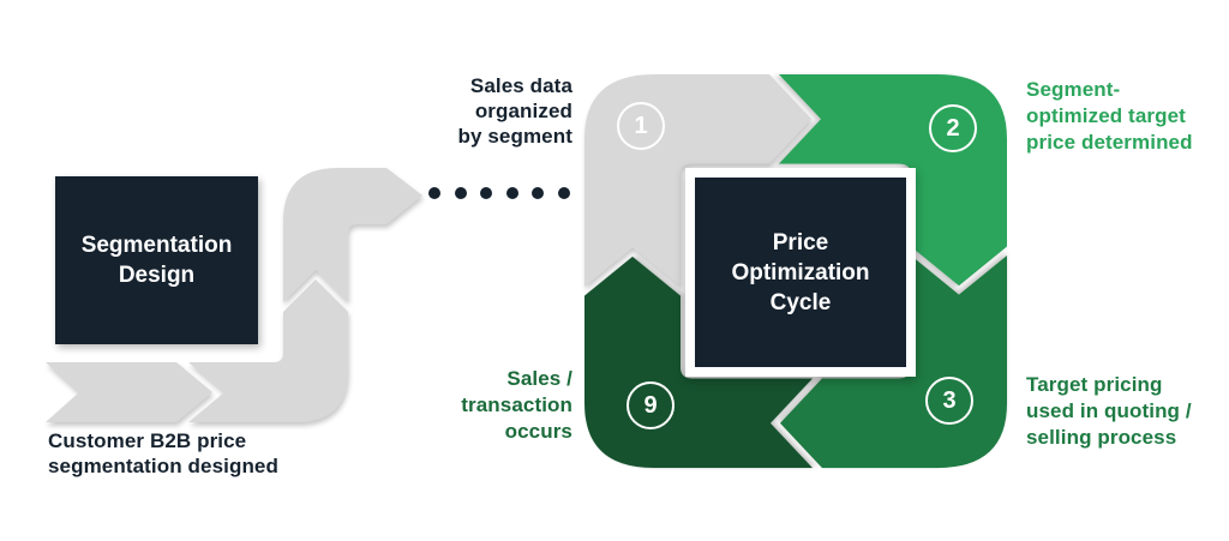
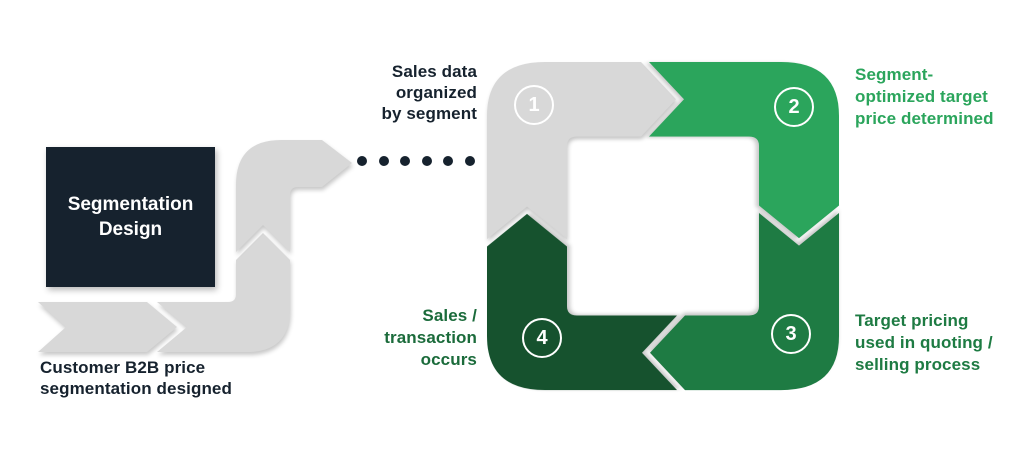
  Segmentation
  Design
  Customer B2B price
  segmentation designed
  Sales data
  organized
  by segment
  Segment-
  optimized target
  price determined
  Target pricing
  used in quoting /
  selling process
  Sales /
  transaction
  occurs
- Price
- Optimization
- Cycle
  1
  2
  3
- 9
+ 4
